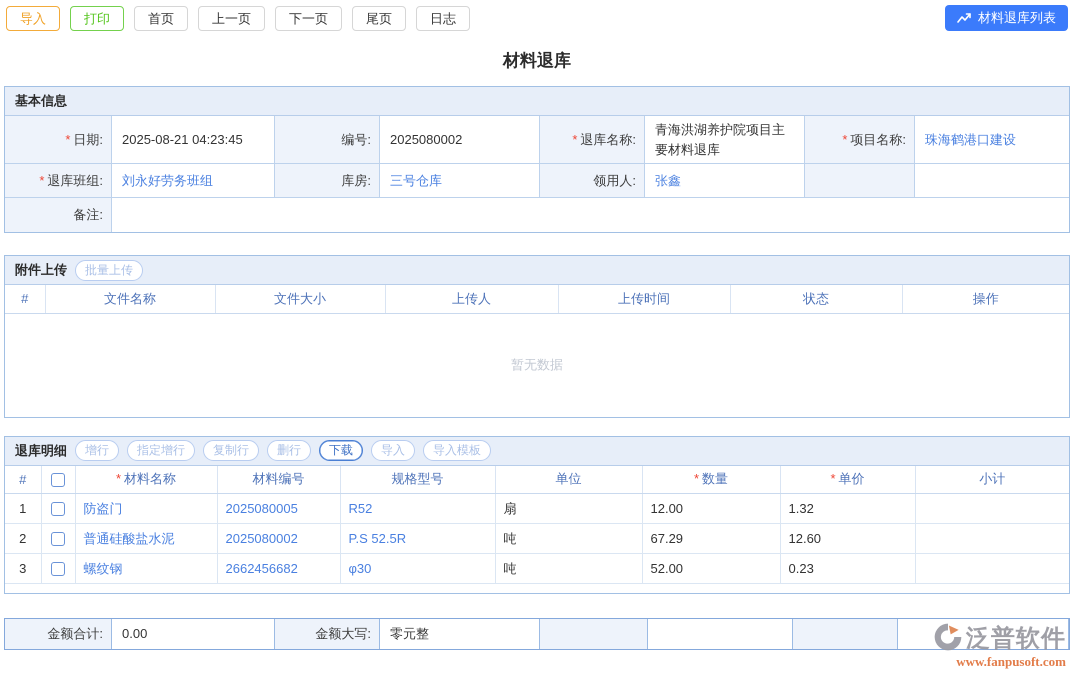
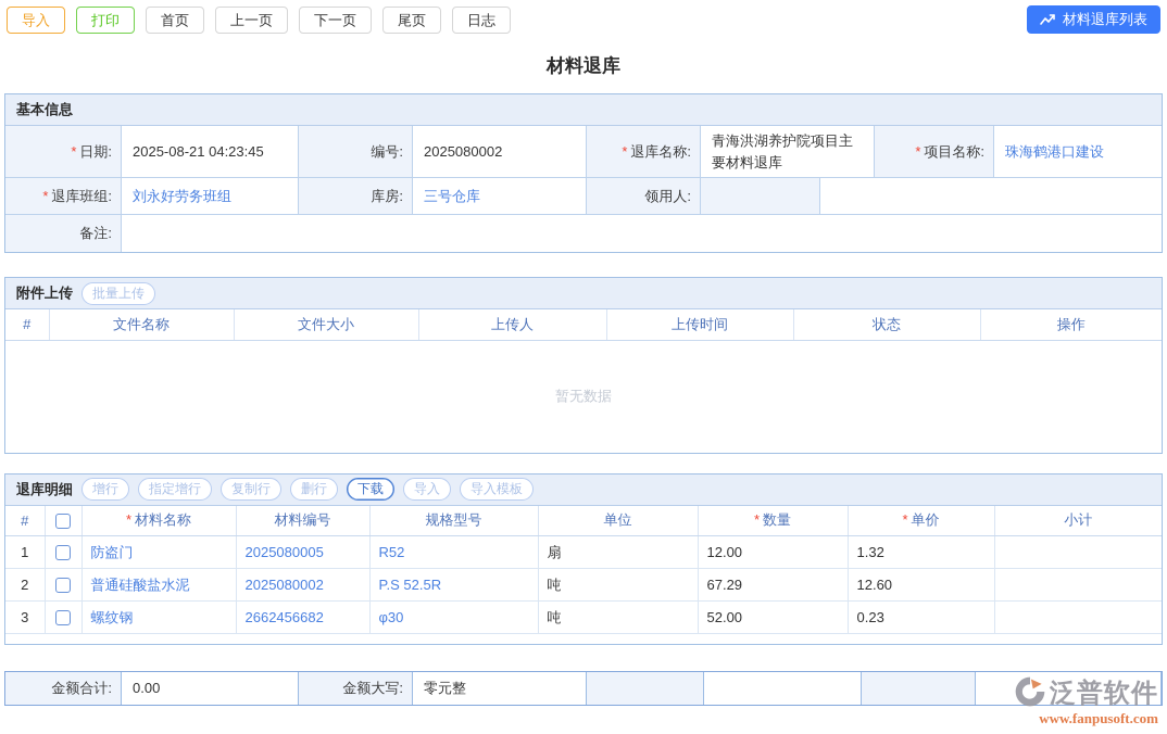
  导入
  打印
  首页
  上一页
  下一页
  尾页
  日志
  材料退库列表
  材料退库
  基本信息
  *
  日期:
  2025-08-21 04:23:45
  编号:
  2025080002
  *
  退库名称:
  青海洪湖养护院项目主要材料退库
  *
  项目名称:
  珠海鹤港口建设
  *
  退库班组:
  刘永好劳务班组
  库房:
  三号仓库
  领用人:
- 张鑫
  备注:
  附件上传
  批量上传
  #	文件名称	文件大小	上传人	上传时间	状态	操作
  暂无数据
  退库明细
  增行
  指定增行
  复制行
  删行
  下载
  导入
  导入模板
  #		* 材料名称	材料编号	规格型号	单位	* 数量	* 单价	小计
  1		防盗门	2025080005	R52	扇	12.00	1.32
  2		普通硅酸盐水泥	2025080002	P.S 52.5R	吨	67.29	12.60
  3		螺纹钢	2662456682	φ30	吨	52.00	0.23
  金额合计:
  0.00
  金额大写:
  零元整
  泛普软件
  www.fanpusoft.com
